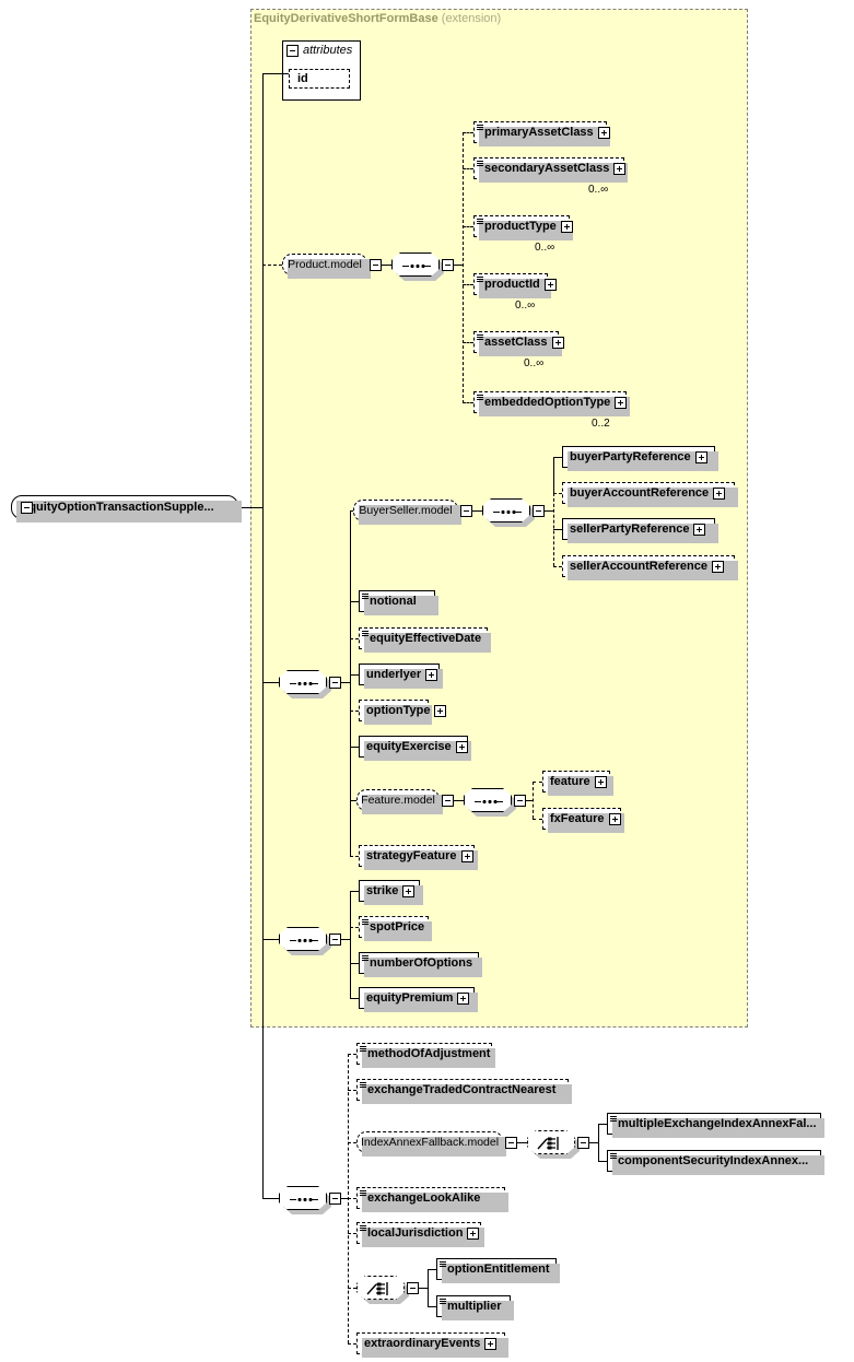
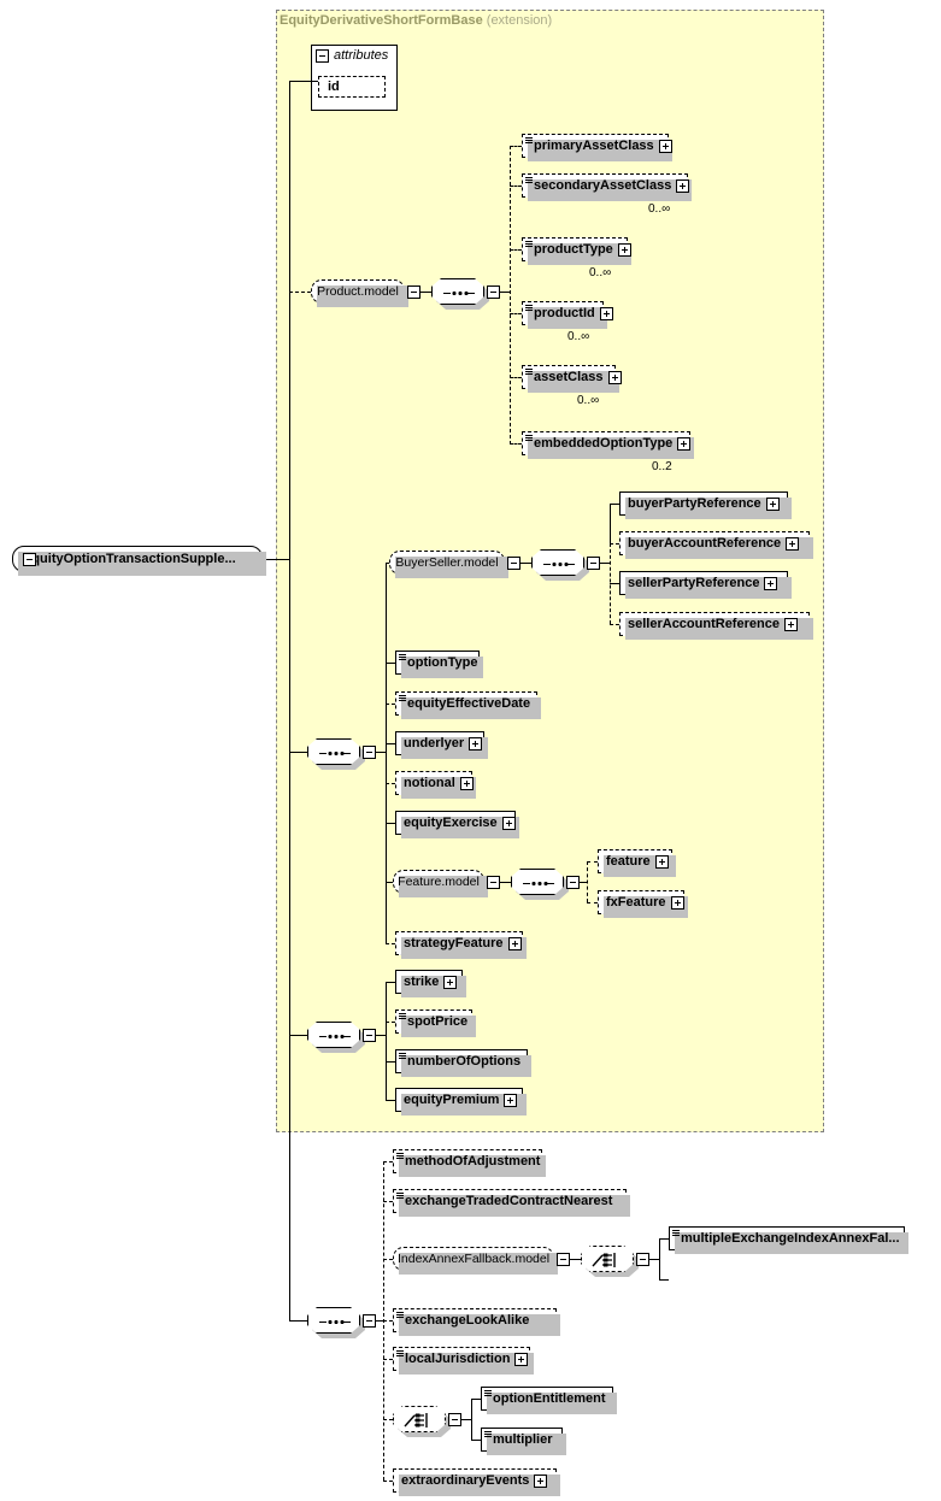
  EquityDerivativeShortFormBase (extension)
  uityOptionTransactionSupple...
  attributes
  id
  Product.model
  primaryAssetClass
  secondaryAssetClass
  0..∞
  productType
  0..∞
  productId
  0..∞
  assetClass
  0..∞
  embeddedOptionType
  0..2
  BuyerSeller.model
  buyerPartyReference
  buyerAccountReference
  sellerPartyReference
  sellerAccountReference
- notional
+ optionType
  equityEffectiveDate
  underlyer
- optionType
+ notional
  equityExercise
  Feature.model
  feature
  fxFeature
  strategyFeature
  strike
  spotPrice
  numberOfOptions
  equityPremium
  methodOfAdjustment
  exchangeTradedContractNearest
  IndexAnnexFallback.model
  multipleExchangeIndexAnnexFal...
- componentSecurityIndexAnnex...
  exchangeLookAlike
  localJurisdiction
  optionEntitlement
  multiplier
  extraordinaryEvents
